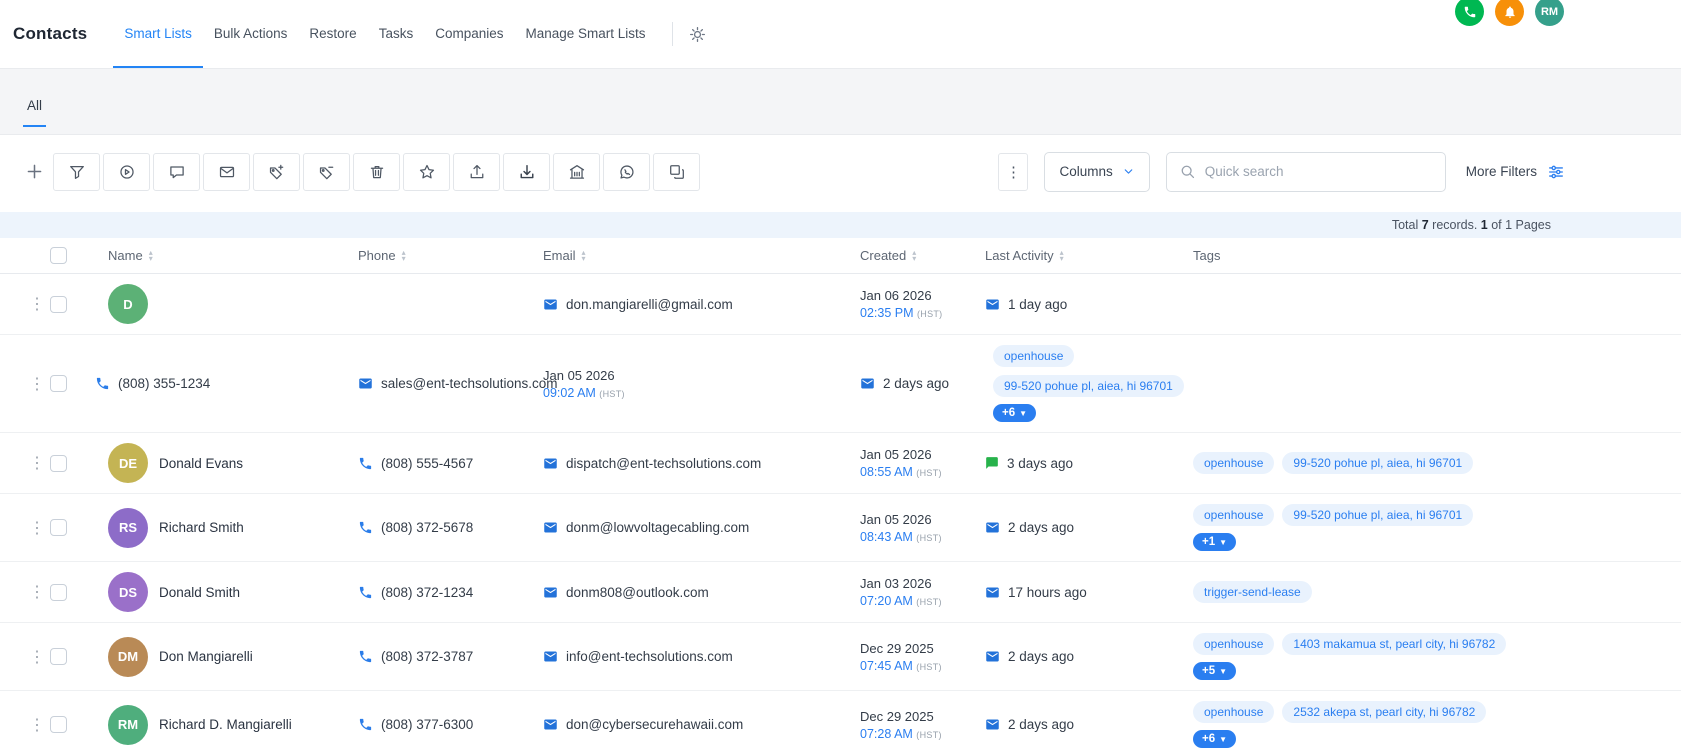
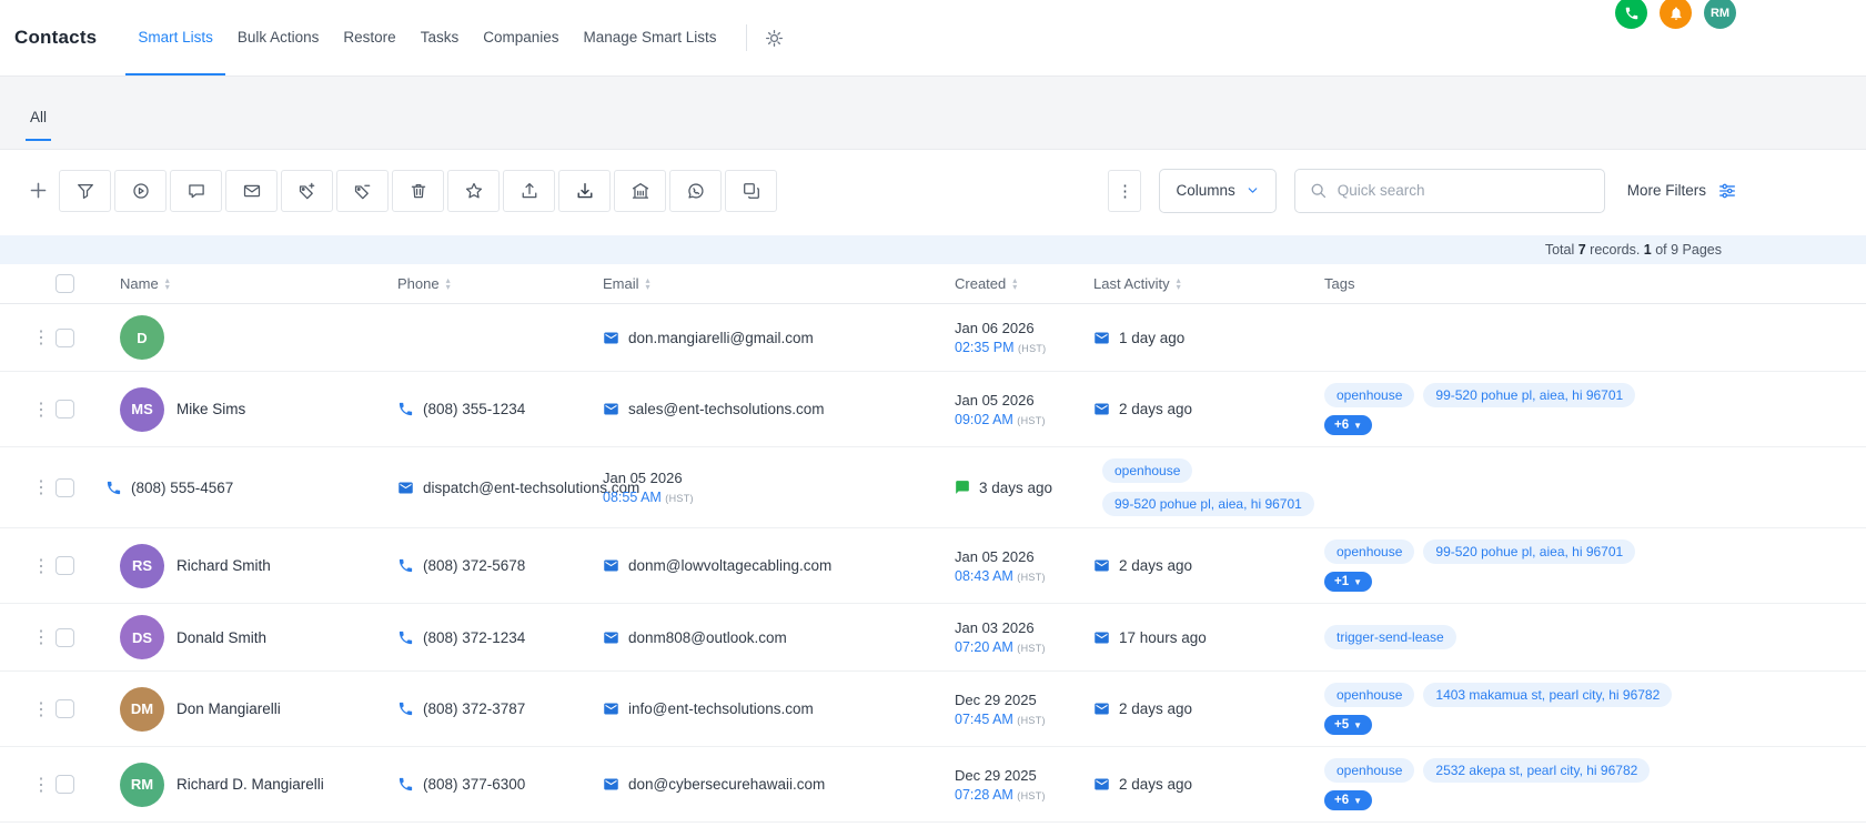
  RM
  Contacts
  Smart Lists
  Bulk Actions
  Restore
  Tasks
  Companies
  Manage Smart Lists
  All
  ⋮
  Columns
  Quick search
  More Filters
- Total 7 records. 1 of 1 Pages
+ Total 7 records. 1 of 9 Pages
  Name
  ▴
  ▾
  Phone
  ▴
  ▾
  Email
  ▴
  ▾
  Created
  ▴
  ▾
  Last Activity
  ▴
  ▾
  Tags
  ⋮
  D
  don.mangiarelli@gmail.com
  Jan 06 2026
  02:35 PM (HST)
  1 day ago
  ⋮
+ MS
+ Mike Sims
  (808) 355-1234
  sales@ent-techsolutions.com
  Jan 05 2026
  09:02 AM (HST)
  2 days ago
  openhouse
  99-520 pohue pl, aiea, hi 96701
  +6
  ▼
  ⋮
- DE
- Donald Evans
  (808) 555-4567
  dispatch@ent-techsolutions.com
  Jan 05 2026
  08:55 AM (HST)
  3 days ago
  openhouse
  99-520 pohue pl, aiea, hi 96701
  ⋮
  RS
  Richard Smith
  (808) 372-5678
  donm@lowvoltagecabling.com
  Jan 05 2026
  08:43 AM (HST)
  2 days ago
  openhouse
  99-520 pohue pl, aiea, hi 96701
  +1
  ▼
  ⋮
  DS
  Donald Smith
  (808) 372-1234
  donm808@outlook.com
  Jan 03 2026
  07:20 AM (HST)
  17 hours ago
  trigger-send-lease
  ⋮
  DM
  Don Mangiarelli
  (808) 372-3787
  info@ent-techsolutions.com
  Dec 29 2025
  07:45 AM (HST)
  2 days ago
  openhouse
  1403 makamua st, pearl city, hi 96782
  +5
  ▼
  ⋮
  RM
  Richard D. Mangiarelli
  (808) 377-6300
  don@cybersecurehawaii.com
  Dec 29 2025
  07:28 AM (HST)
  2 days ago
  openhouse
  2532 akepa st, pearl city, hi 96782
  +6
  ▼
